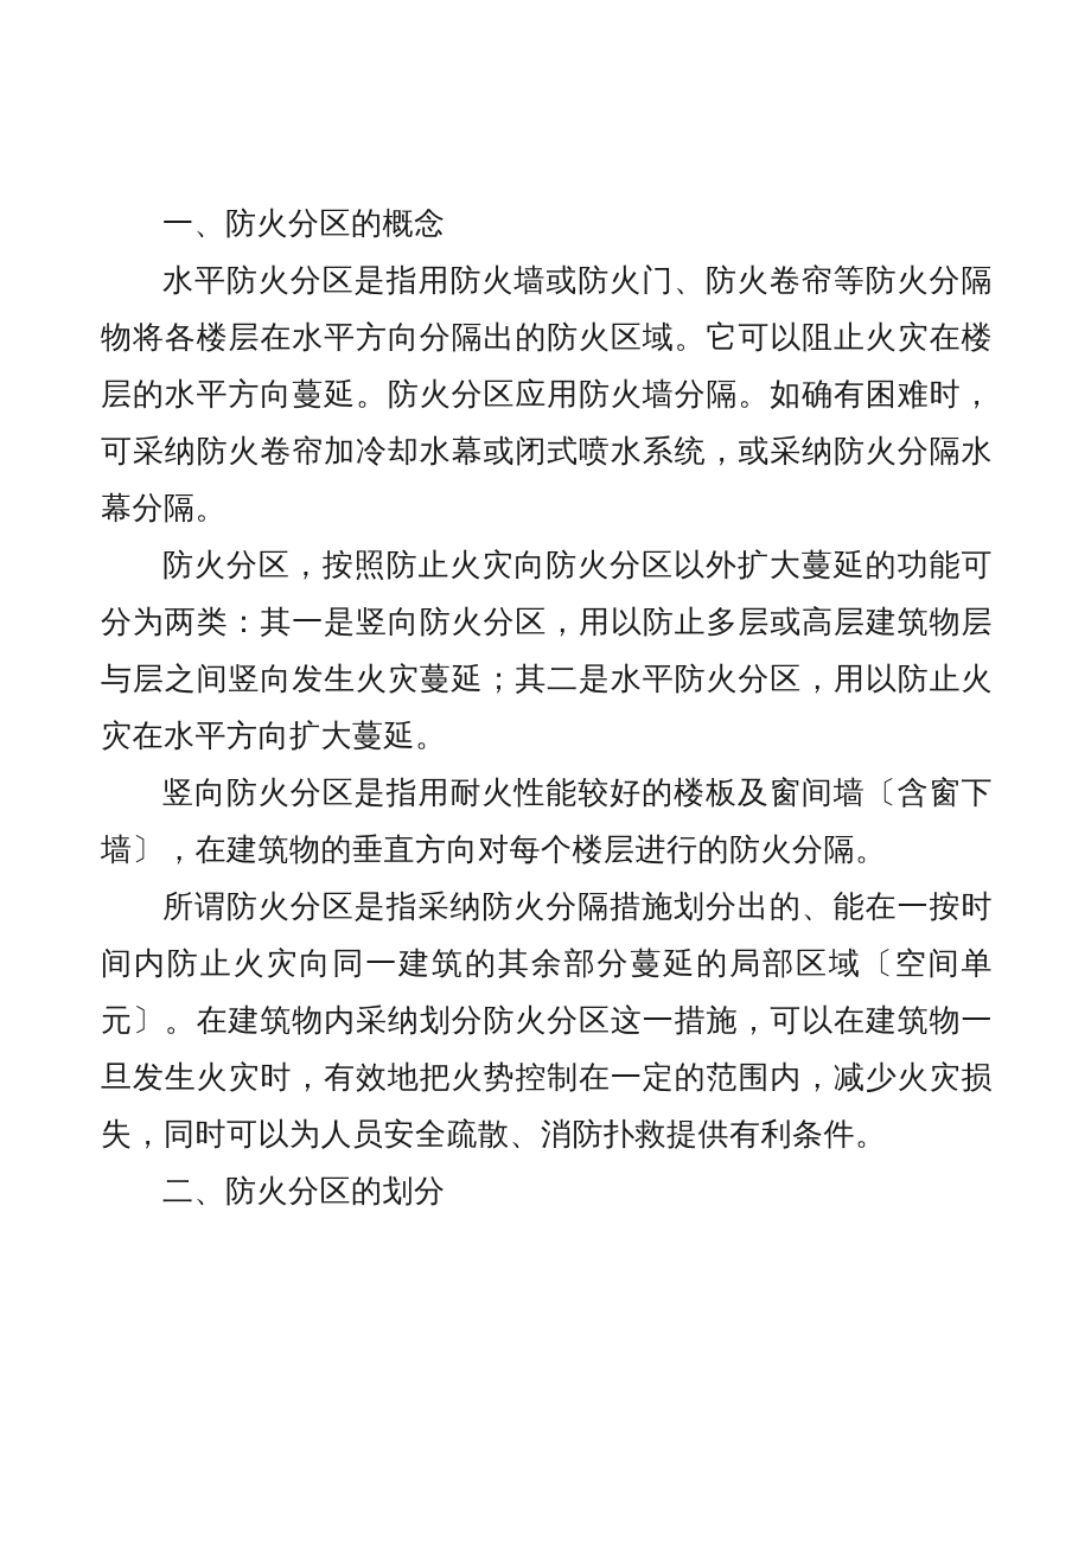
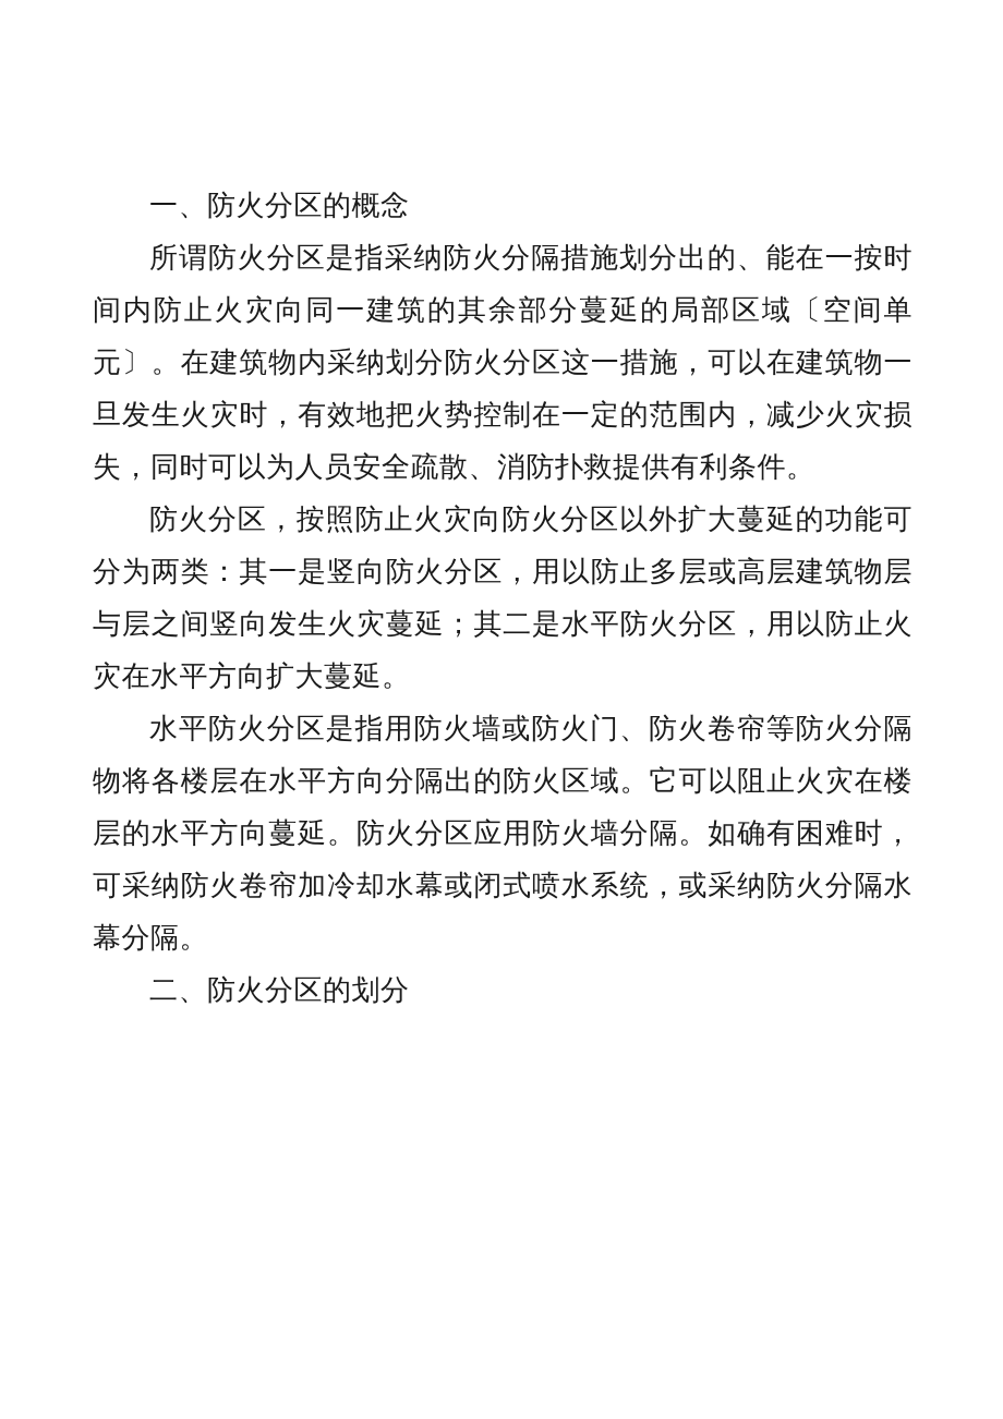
  一、防火分区的概念
- 水平防火分区是指用防火墙或防火门、防火卷帘等防火分隔物将各楼层在水平方向分隔出的防火区域。它可以阻止火灾在楼层的水平方向蔓延。防火分区应用防火墙分隔。如确有困难时，可采纳防火卷帘加冷却水幕或闭式喷水系统，或采纳防火分隔水幕分隔。
+ 所谓防火分区是指采纳防火分隔措施划分出的、能在一按时间内防止火灾向同一建筑的其余部分蔓延的局部区域〔空间单元〕。在建筑物内采纳划分防火分区这一措施，可以在建筑物一旦发生火灾时，有效地把火势控制在一定的范围内，减少火灾损失，同时可以为人员安全疏散、消防扑救提供有利条件。
  防火分区，按照防止火灾向防火分区以外扩大蔓延的功能可分为两类：其一是竖向防火分区，用以防止多层或高层建筑物层与层之间竖向发生火灾蔓延；其二是水平防火分区，用以防止火灾在水平方向扩大蔓延。
- 竖向防火分区是指用耐火性能较好的楼板及窗间墙〔含窗下墙〕，在建筑物的垂直方向对每个楼层进行的防火分隔。
- 所谓防火分区是指采纳防火分隔措施划分出的、能在一按时间内防止火灾向同一建筑的其余部分蔓延的局部区域〔空间单元〕。在建筑物内采纳划分防火分区这一措施，可以在建筑物一旦发生火灾时，有效地把火势控制在一定的范围内，减少火灾损失，同时可以为人员安全疏散、消防扑救提供有利条件。
+ 水平防火分区是指用防火墙或防火门、防火卷帘等防火分隔物将各楼层在水平方向分隔出的防火区域。它可以阻止火灾在楼层的水平方向蔓延。防火分区应用防火墙分隔。如确有困难时，可采纳防火卷帘加冷却水幕或闭式喷水系统，或采纳防火分隔水幕分隔。
  二、防火分区的划分
